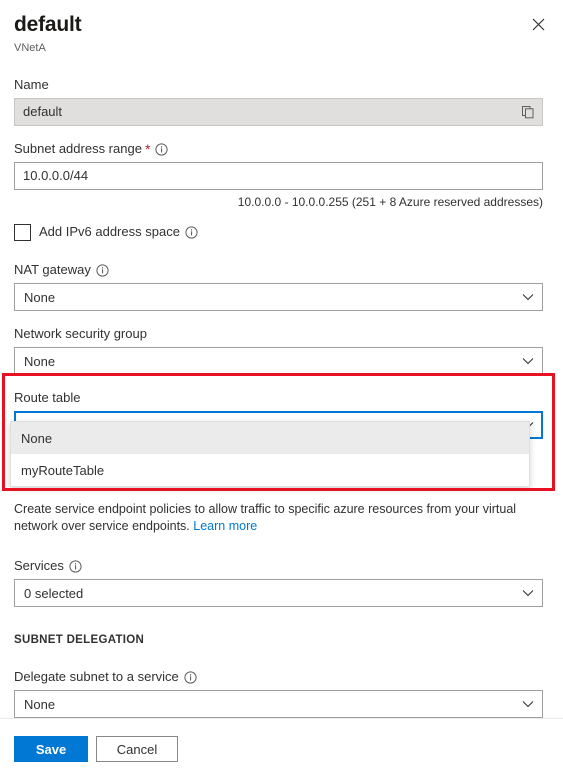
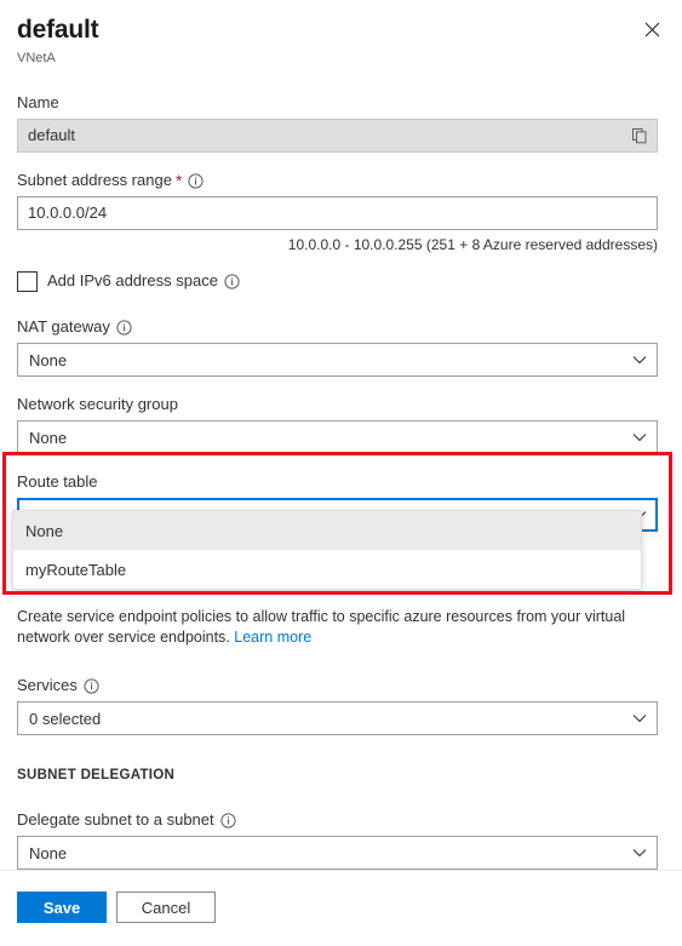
  default
  VNetA
  Name
  default
  Subnet address range
  *
- 10.0.0.0/44
+ 10.0.0.0/24
  10.0.0.0 - 10.0.0.255 (251 + 8 Azure reserved addresses)
  Add IPv6 address space
  NAT gateway
  None
  Network security group
  None
  Route table
  Create service endpoint policies to allow traffic to specific azure resources from your virtual network over service endpoints. Learn more
  Services
  0 selected
  SUBNET DELEGATION
- Delegate subnet to a service
+ Delegate subnet to a subnet
  None
  None
  myRouteTable
  Save
  Cancel
